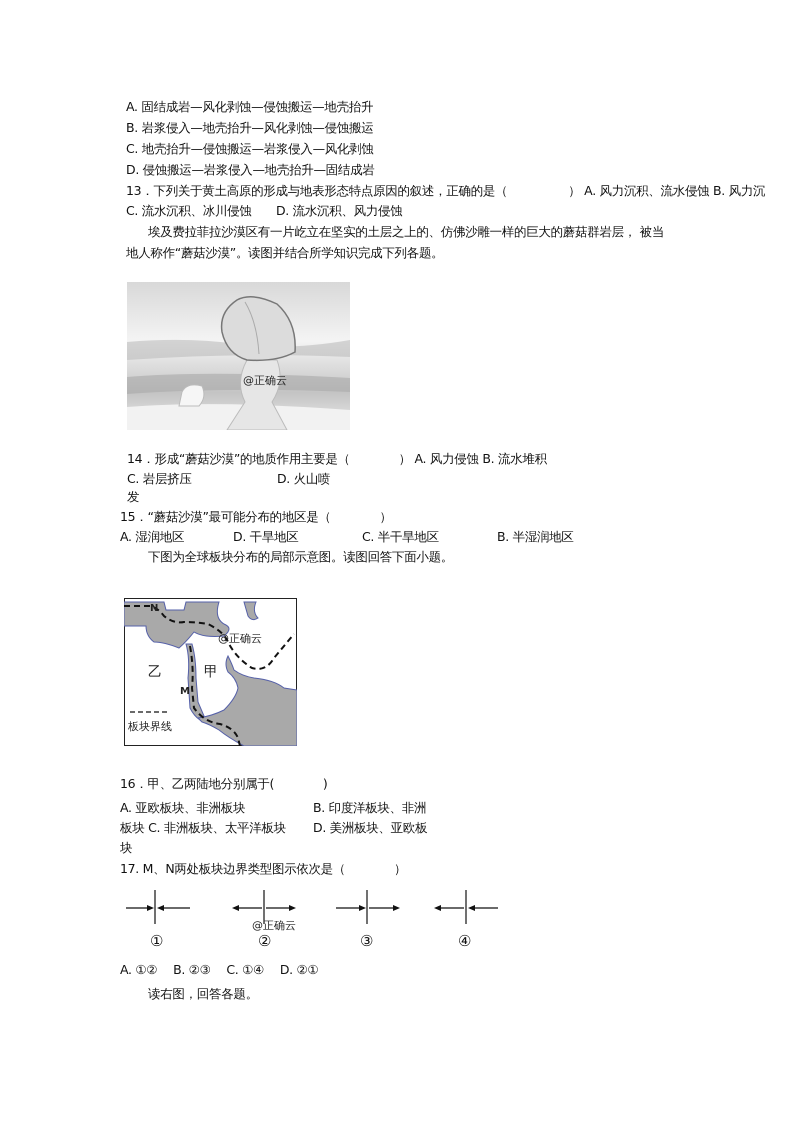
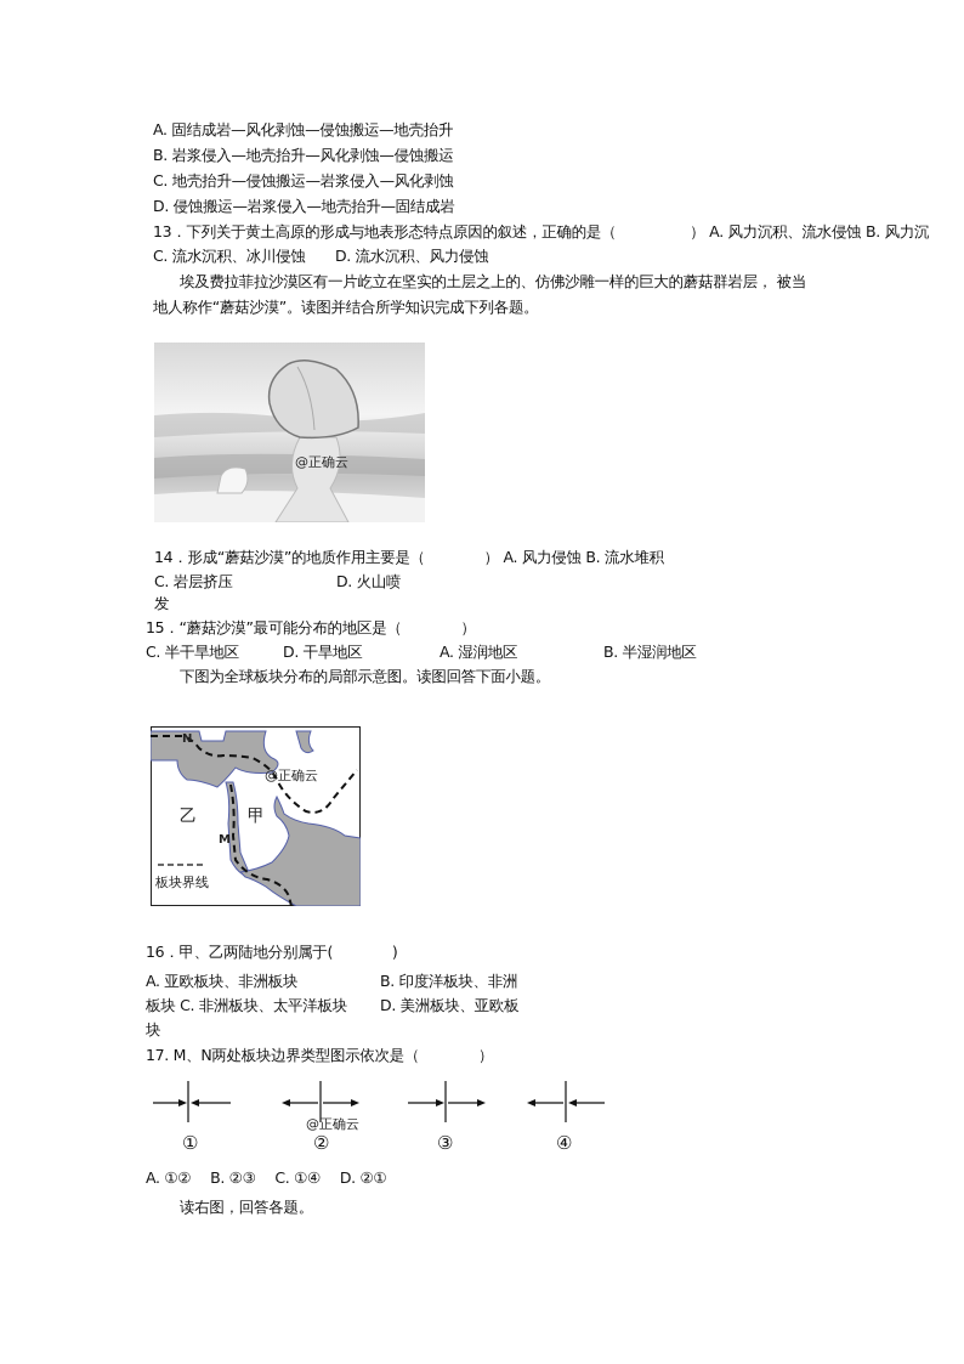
  A. 固结成岩—风化剥蚀—侵蚀搬运—地壳抬升
  B. 岩浆侵入—地壳抬升—风化剥蚀—侵蚀搬运
  C. 地壳抬升—侵蚀搬运—岩浆侵入—风化剥蚀
  D. 侵蚀搬运—岩浆侵入—地壳抬升—固结成岩
  13．下列关于黄土高原的形成与地表形态特点原因的叙述，正确的是（ ） A. 风力沉积、流水侵蚀 B. 风力沉
  C. 流水沉积、冰川侵蚀 D. 流水沉积、风力侵蚀
  埃及费拉菲拉沙漠区有一片屹立在坚实的土层之上的、仿佛沙雕一样的巨大的蘑菇群岩层， 被当
  地人称作“蘑菇沙漠”。读图并结合所学知识完成下列各题。
  @正确云
  14．形成“蘑菇沙漠”的地质作用主要是（ ） A. 风力侵蚀 B. 流水堆积
  C. 岩层挤压 D. 火山喷
  发
  15．“蘑菇沙漠”最可能分布的地区是（ ）
- A. 湿润地区
+ C. 半干旱地区
  D. 干旱地区
- C. 半干旱地区
+ A. 湿润地区
  B. 半湿润地区
  下图为全球板块分布的局部示意图。读图回答下面小题。
  N
  @正确云
  乙
  甲
  M
  板块界线
  16．甲、乙两陆地分别属于( )
  A. 亚欧板块、非洲板块
  B. 印度洋板块、非洲
  板块 C. 非洲板块、太平洋板块
  D. 美洲板块、亚欧板
  块
  17. M、N两处板块边界类型图示依次是（ ）
  @正确云
  ①
  ②
  ③
  ④
  A. ①② B. ②③ C. ①④ D. ②①
  读右图，回答各题。
